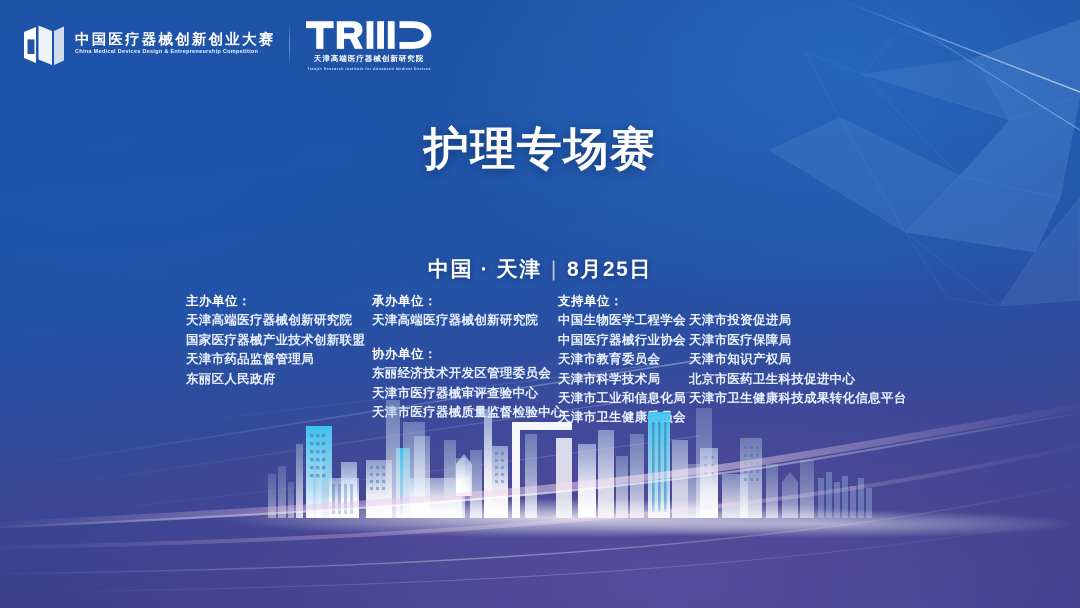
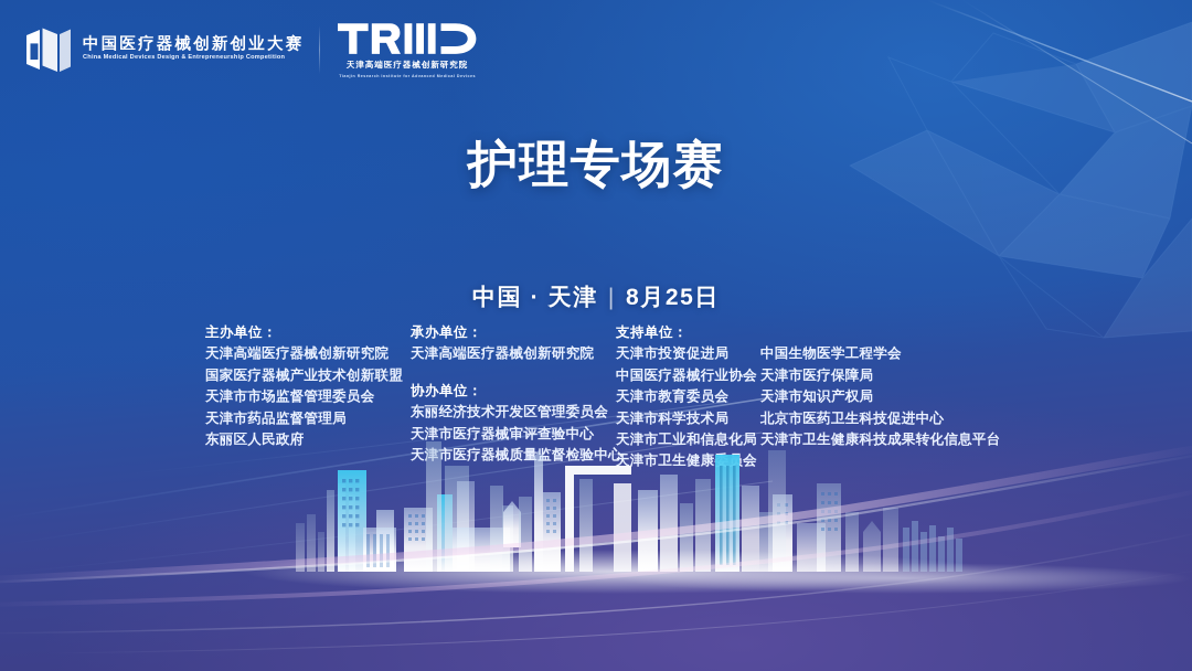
  中国医疗器械创新创业大赛
  天津高端医疗器械创新研究院
  护理专场赛
  中国 · 天津 | 8月25日
  主办单位：
  天津高端医疗器械创新研究院
  国家医疗器械产业技术创新联盟
+ 天津市市场监督管理委员会
  天津市药品监督管理局
  东丽区人民政府
  承办单位：
  天津高端医疗器械创新研究院
  协办单位：
  东丽经济技术开发区管理委员会
  天津市医疗器械审评查验中心
  天市医疗器械质量监督检验中心
  支持单位：
- 中国生物医学工程学会
+ 天津市投资促进局
  中国医疗器械行业协会
  天津市教育委员会
  天津市科学技术局
  天津市工业和信息化局
  天津市卫生健康会
- 天津市投资促进局
+ 中国生物医学工程学会
  天津市医疗保障局
  天津市知识产权局
  北京市医药卫生科技促进中心
  天津市卫生健康科技成果转化信息平台
